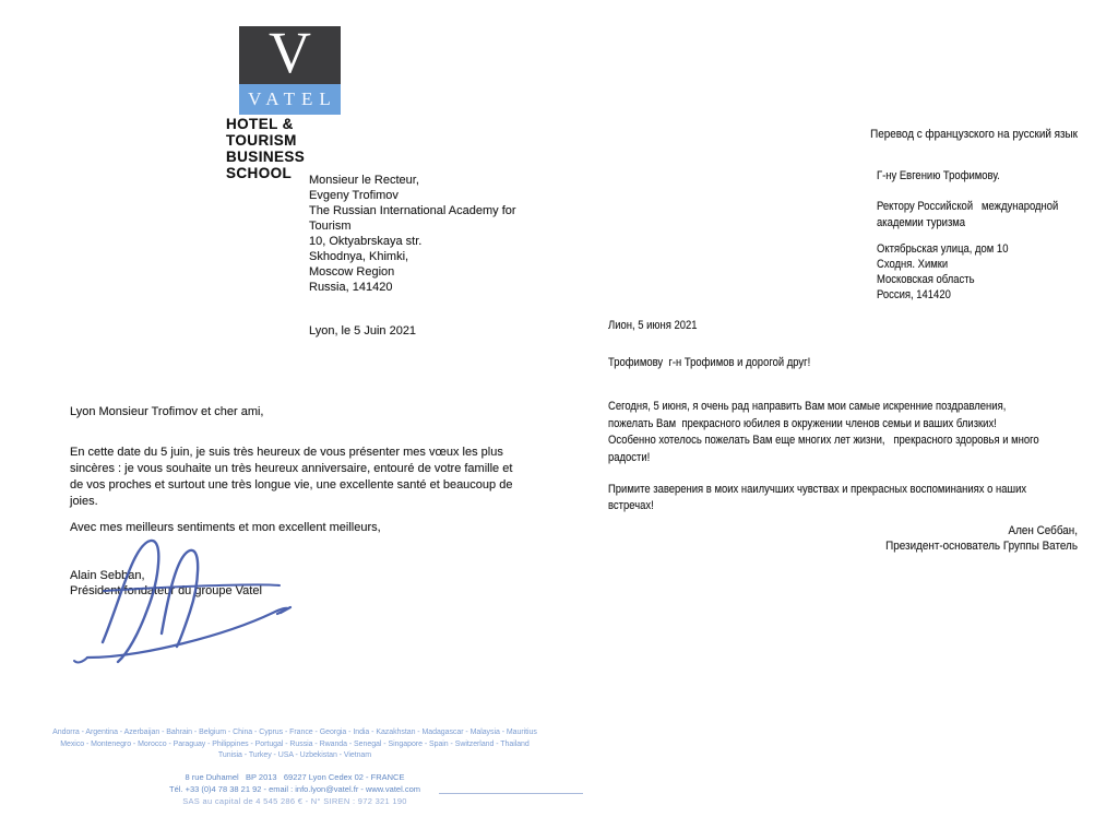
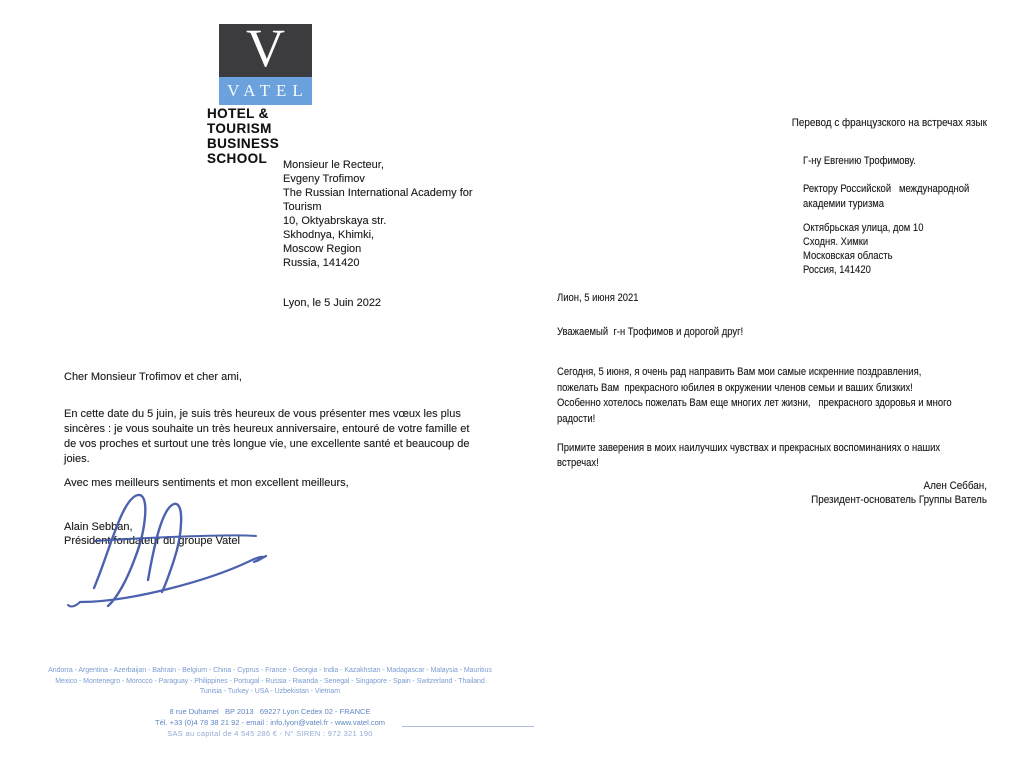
  V
  VATEL
  HOTEL & TOURISM
  BUSINESS SCHOOL
  Monsieur le Recteur,
  Evgeny Trofimov
  The Russian International Academy for
  Tourism
  10, Oktyabrskaya str.
  Skhodnya, Khimki,
  Moscow Region
  Russia, 141420
- Lyon, le 5 Juin 2021
+ Lyon, le 5 Juin 2022
- Lyon Monsieur Trofimov et cher ami,
+ Cher Monsieur Trofimov et cher ami,
  En cette date du 5 juin, je suis très heureux de vous présenter mes vœux les plus
  sincères : je vous souhaite un très heureux anniversaire, entouré de votre famille et
  de vos proches et surtout une très longue vie, une excellente santé et beaucoup de
  joies.
  Avec mes meilleurs sentiments et mon excellent meilleurs,
  Alain Sebban,
  Présid fondateur du groupe Vatel
- Перевод с французского на русский язык
+ Перевод с французского на встречах язык
  Г-ну Евгению Трофимову.
  Ректору Российской международной
  академии туризма
  Октябрьская улица, дом 10
  Сходня. Химки
  Московская область
  Россия, 141420
  Лион, 5 июня 2021
- Трофимову г-н Трофимов и дорогой друг!
+ Уважаемый г-н Трофимов и дорогой друг!
  Сегодня, 5 июня, я очень рад направить Вам мои самые искренние поздравления,
  пожелать Вам прекрасного юбилея в окружении членов семьи и ваших близких!
  Особенно хотелось пожелать Вам еще многих лет жизни, прекрасного здоровья и много
  радости!
  Примите заверения в моих наилучших чувствах и прекрасных воспоминаниях о наших
  встречах!
  Ален Себбан,
  Президент-основатель Группы Ватель
  8 rue Duhamel BP 2013 69227 Lyon Cedex 02 - FRANCE
  Tél. +33 (0)4 78 38 21 92 - email : info.lyon@vatel.fr - www.vatel.com
  SAS au capital de 4 545 286 € - N° SIREN : 972 321 190
